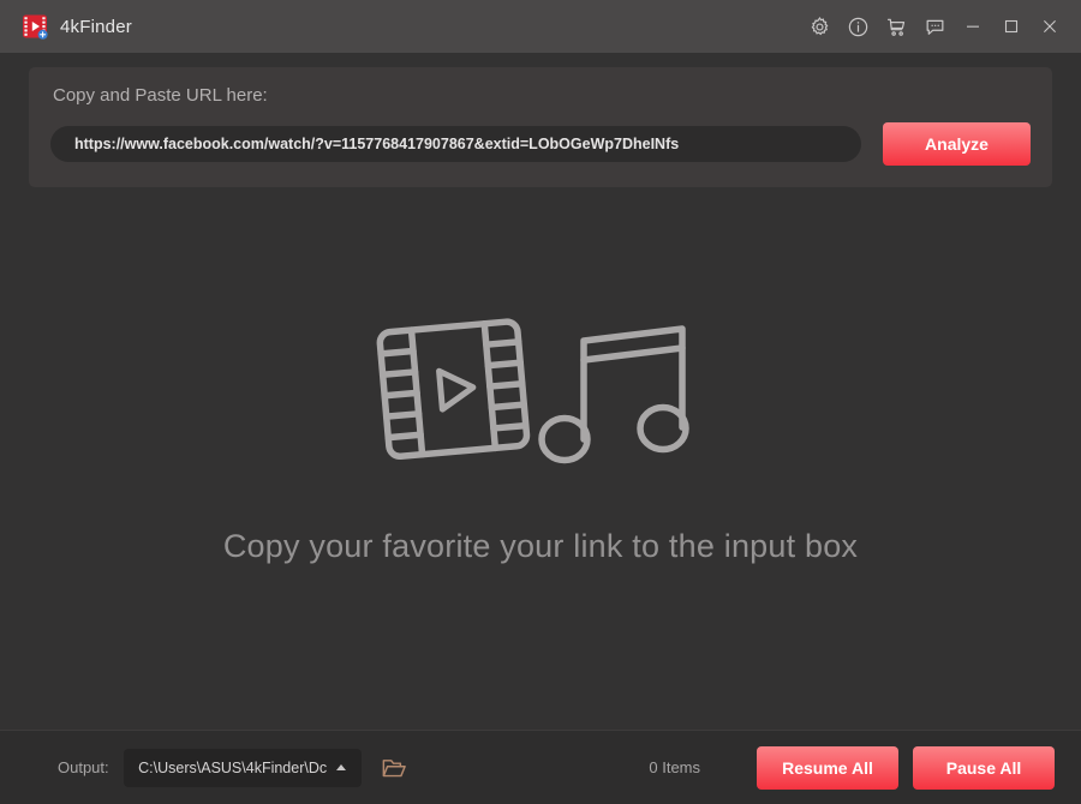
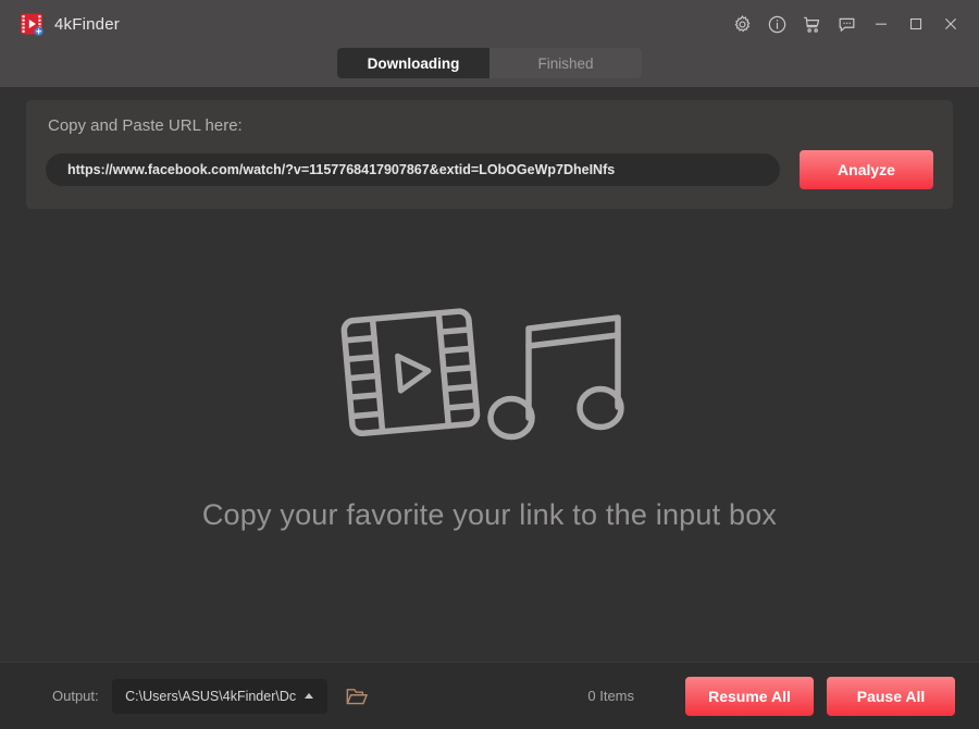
  4kFinder
+ Downloading
+ Finished
  Copy and Paste URL here:
  https://www.facebook.com/watch/?v=1157768417907867&extid=LObOGeWp7DheINfs
  Analyze
  Copy your favorite your link to the input box
  Output:
  C:\Users\ASUS\4kFinder\Dc
  0 Items
  Resume All
  Pause All
